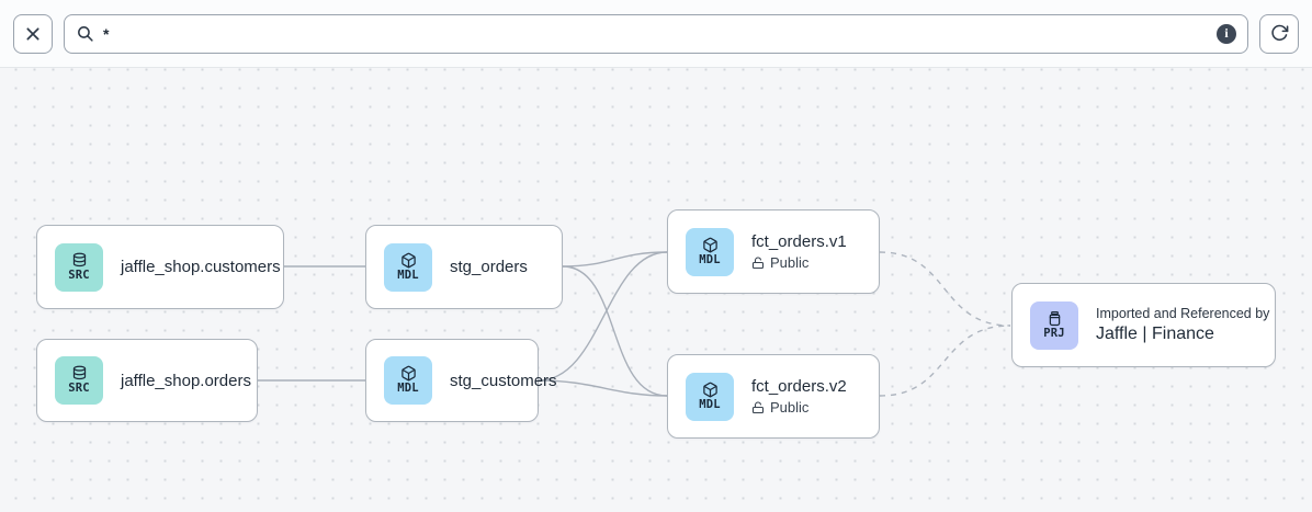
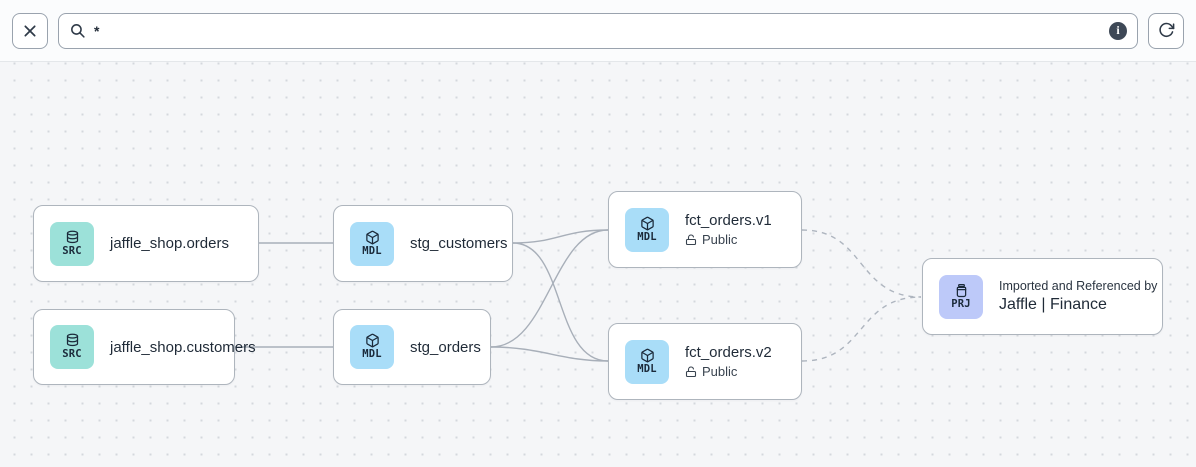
  *
  i
  SRC
- jaffle_shop.customers
+ jaffle_shop.orders
  SRC
- jaffle_shop.orders
+ jaffle_shop.customers
  MDL
- stg_orders
+ stg_customers
  MDL
- stg_customers
+ stg_orders
  MDL
  fct_orders.v1
  Public
  MDL
  fct_orders.v2
  Public
  PRJ
  Imported and Referenced by
  Jaffle | Finance
